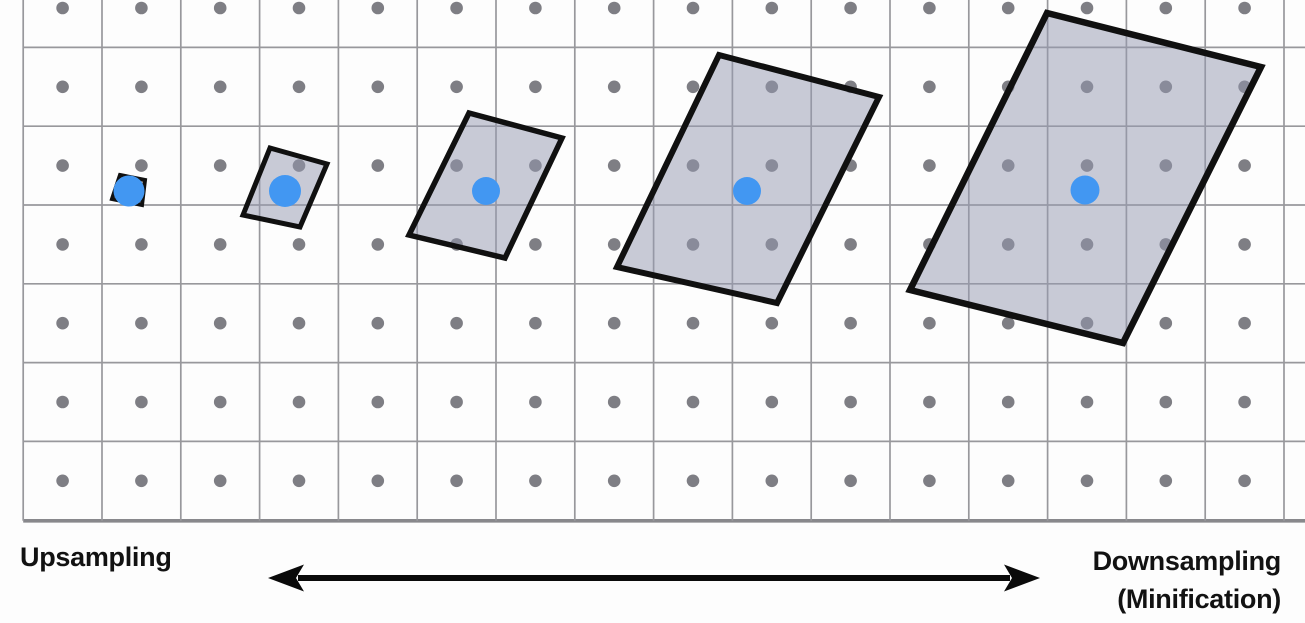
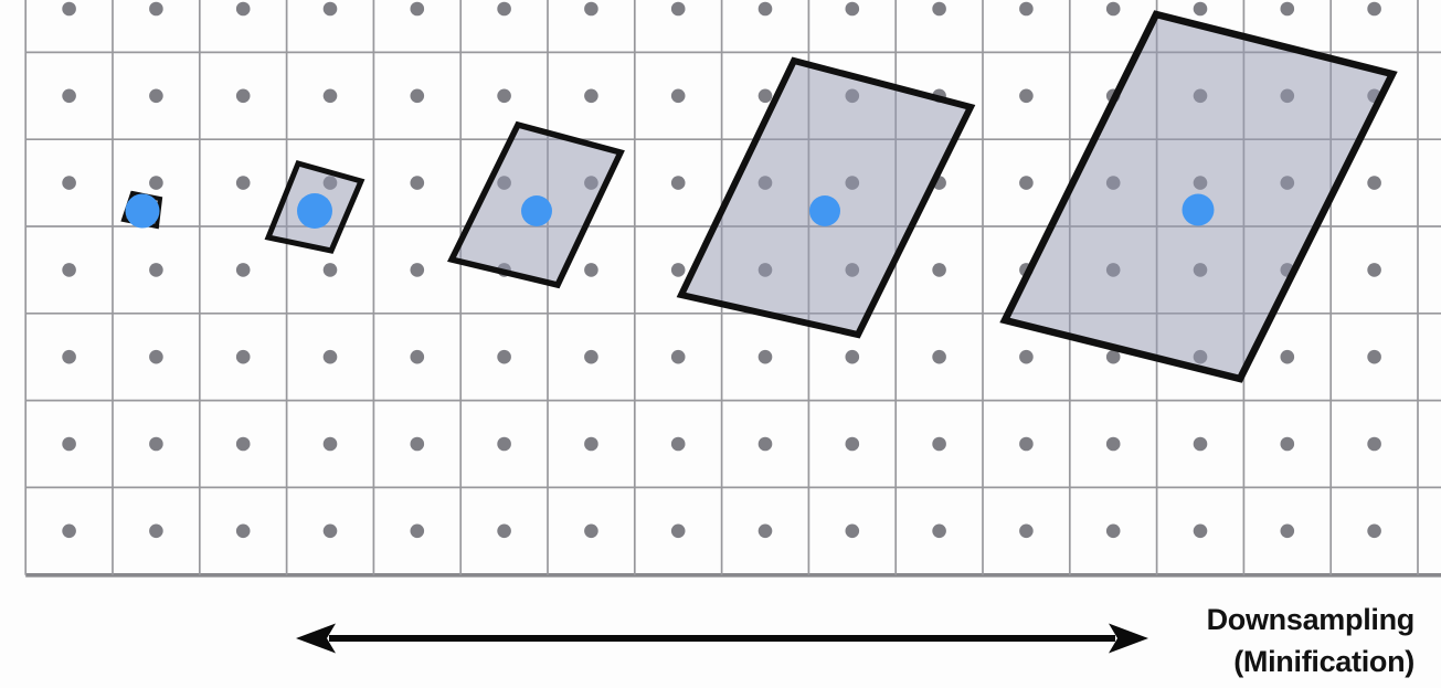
- Upsampling
  Downsampling
  (Minification)
